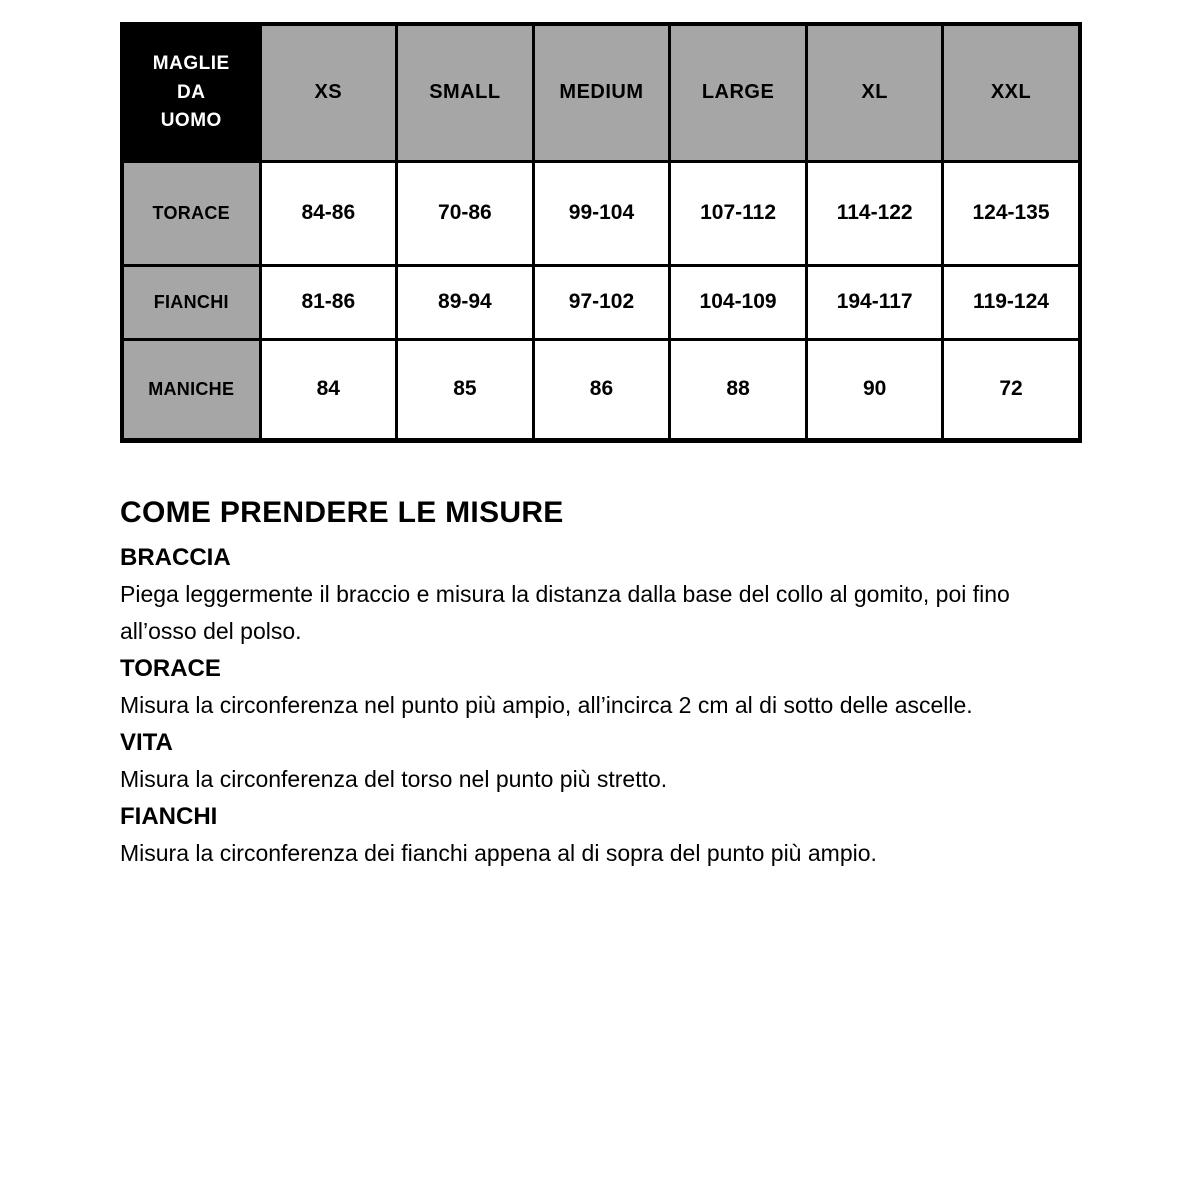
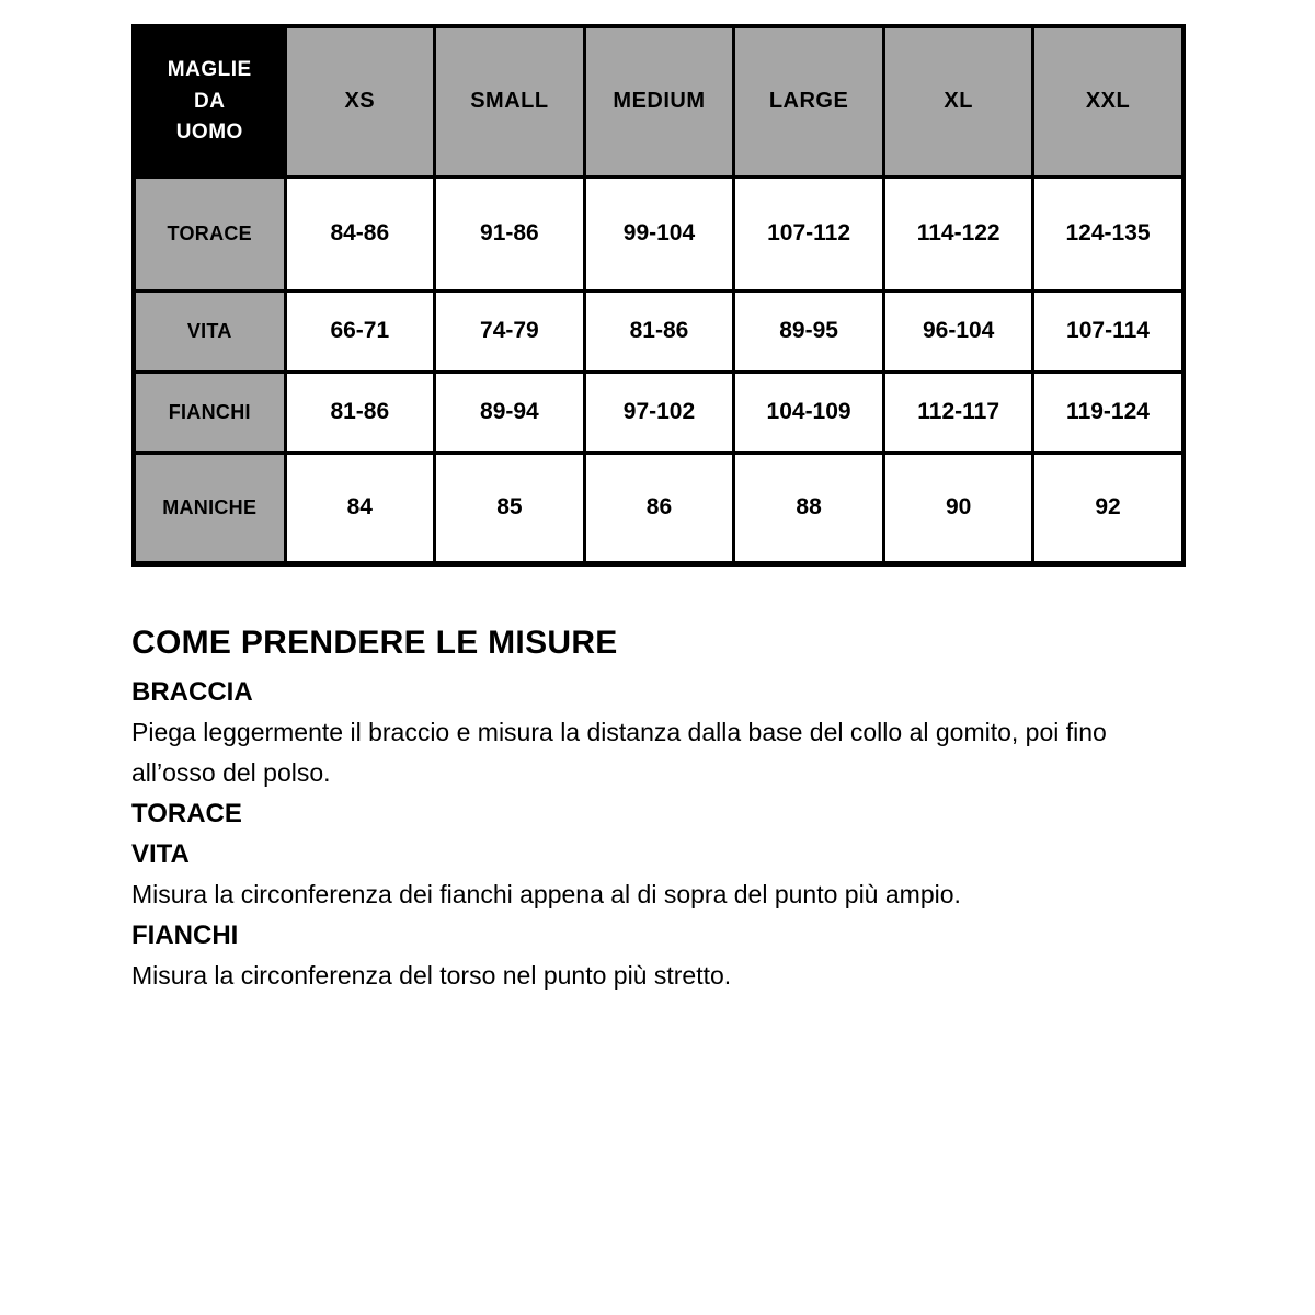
  MAGLIE DA UOMO	XS	SMALL	MEDIUM	LARGE	XL	XXL
- TORACE	84-86	70-86	99-104	107-112	114-122	124-135
+ TORACE	84-86	91-86	99-104	107-112	114-122	124-135
+ VITA	66-71	74-79	81-86	89-95	96-104	107-114
- FIANCHI	81-86	89-94	97-102	104-109	194-117	119-124
+ FIANCHI	81-86	89-94	97-102	104-109	112-117	119-124
- MANICHE	84	85	86	88	90	72
+ MANICHE	84	85	86	88	90	92
  COME PRENDERE LE MISURE
  BRACCIA
  Piega leggermente il braccio e misura la distanza dalla base del collo al gomito, poi fino all’osso del polso.
  TORACE
- Misura la circonferenza nel punto più ampio, all’incirca 2 cm al di sotto delle ascelle.
  VITA
- Misura la circonferenza del torso nel punto più stretto.
+ Misura la circonferenza dei fianchi appena al di sopra del punto più ampio.
  FIANCHI
- Misura la circonferenza dei fianchi appena al di sopra del punto più ampio.
+ Misura la circonferenza del torso nel punto più stretto.
